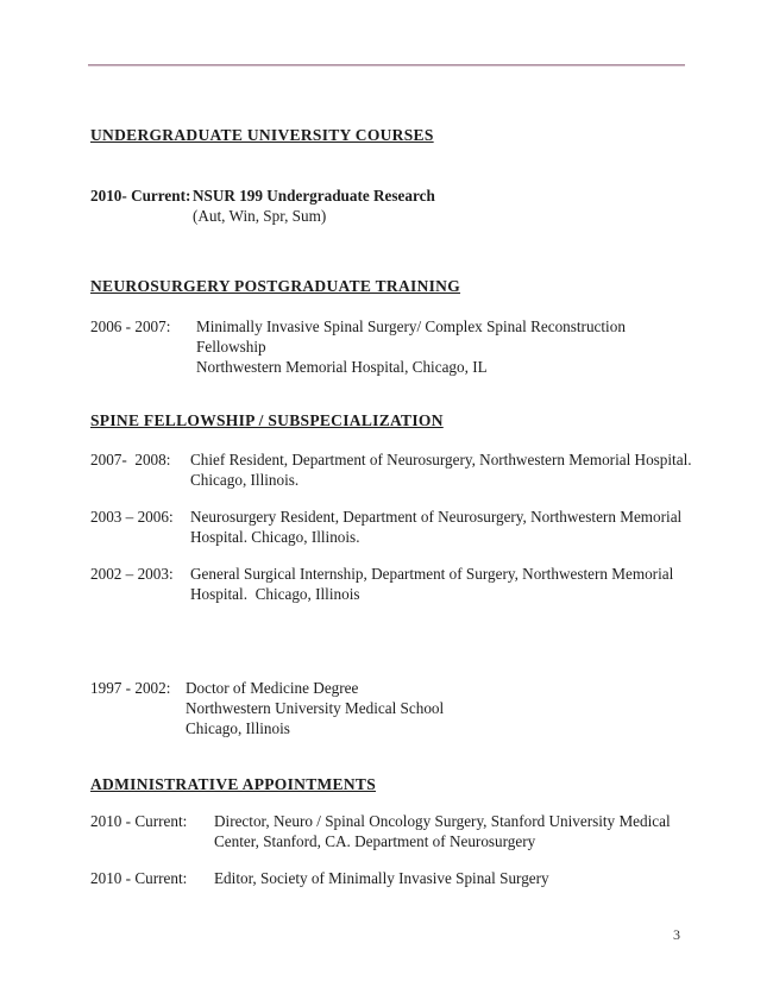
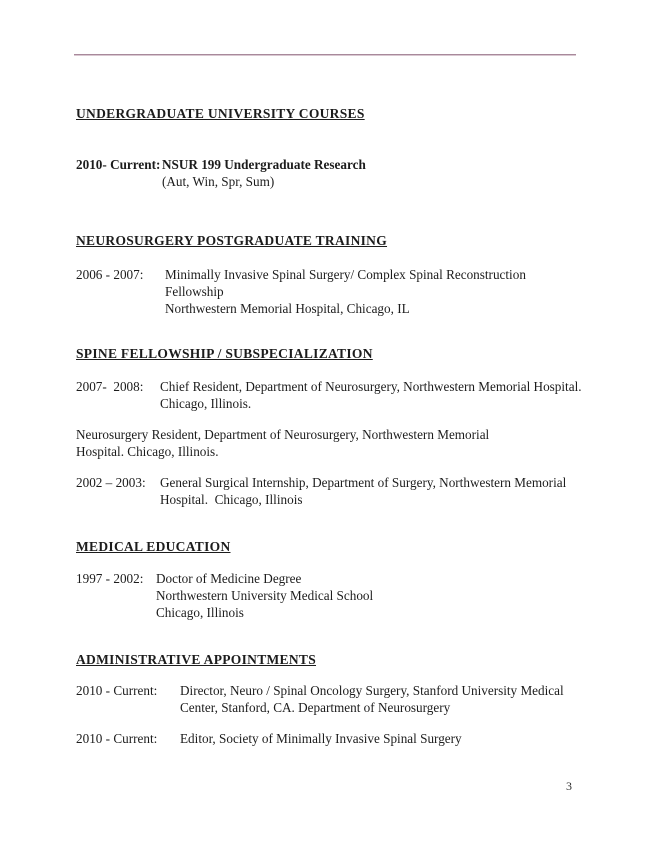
  UNDERGRADUATE UNIVERSITY COURSES
  2010- Current:
  NSUR 199 Undergraduate Research (Aut, Win, Spr, Sum)
  NEUROSURGERY POSTGRADUATE TRAINING
  2006 - 2007:
  Minimally Invasive Spinal Surgery/ Complex Spinal Reconstruction
  Fellowship
  Northwestern Memorial Hospital, Chicago, IL
  SPINE FELLOWSHIP / SUBSPECIALIZATION
  2007- 2008:
  Chief Resident, Department of Neurosurgery, Northwestern Memorial Hospital.
  Chicago, Illinois.
- 2003 – 2006:
  Neurosurgery Resident, Department of Neurosurgery, Northwestern Memorial
  Hospital. Chicago, Illinois.
  2002 – 2003:
  General Surgical Internship, Department of Surgery, Northwestern Memorial
  Hospital. Chicago, Illinois
+ MEDICAL EDUCATION
  1997 - 2002:
  Doctor of Medicine Degree
  Northwestern University Medical School
  Chicago, Illinois
  ADMINISTRATIVE APPOINTMENTS
  2010 - Current:
  Director, Neuro / Spinal Oncology Surgery, Stanford University Medical
  Center, Stanford, CA. Department of Neurosurgery
  2010 - Current:
  Editor, Society of Minimally Invasive Spinal Surgery
  3
